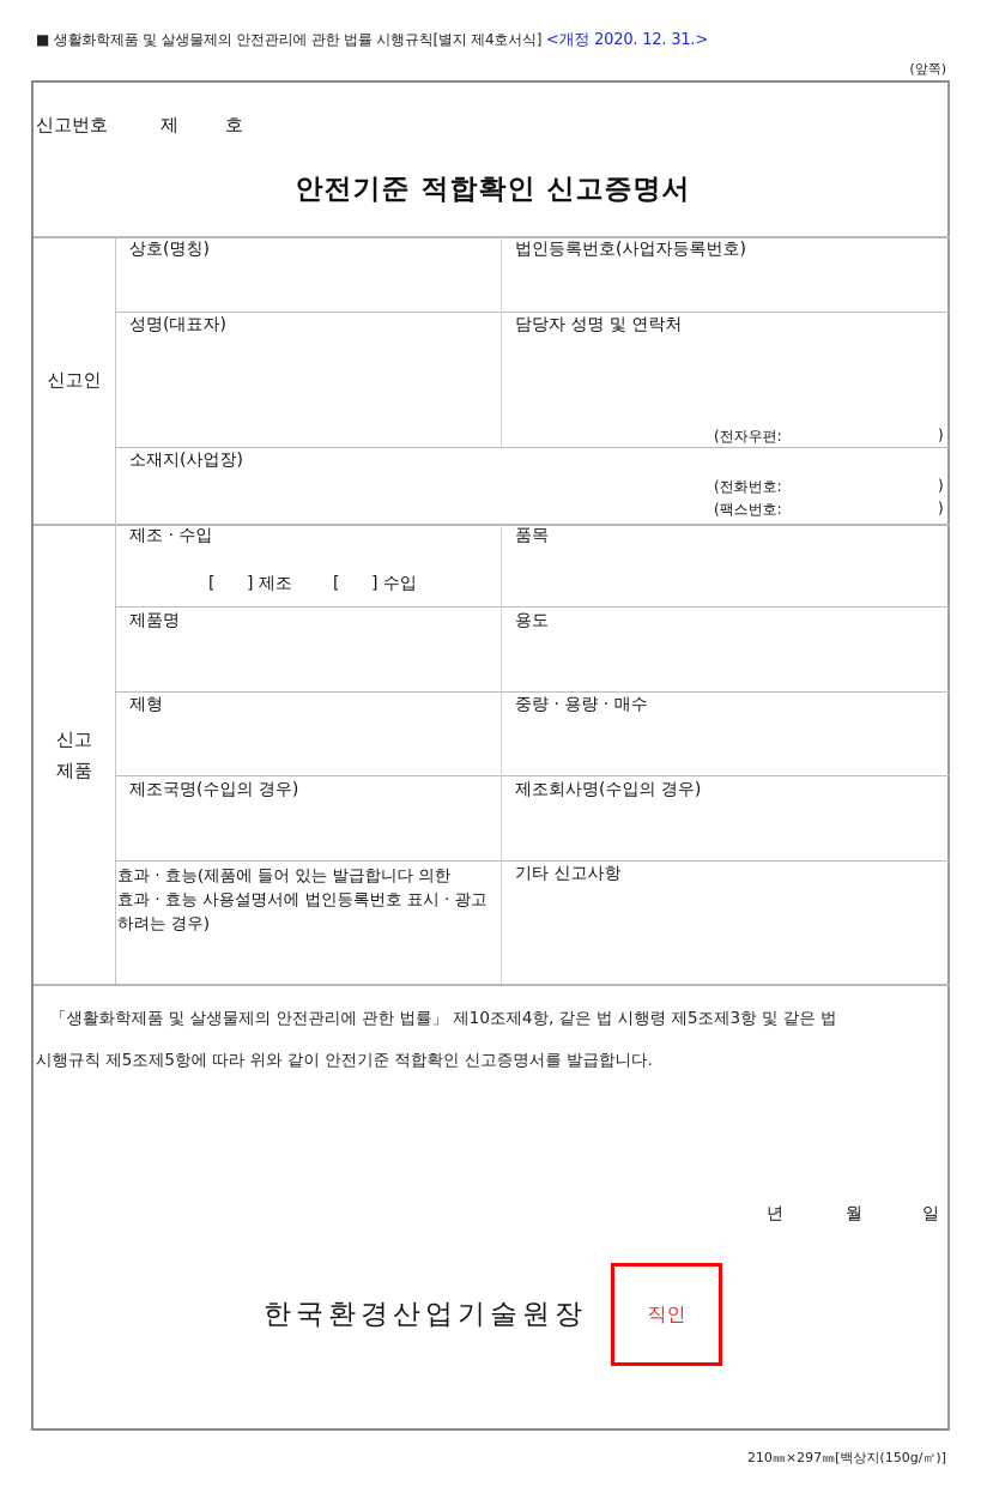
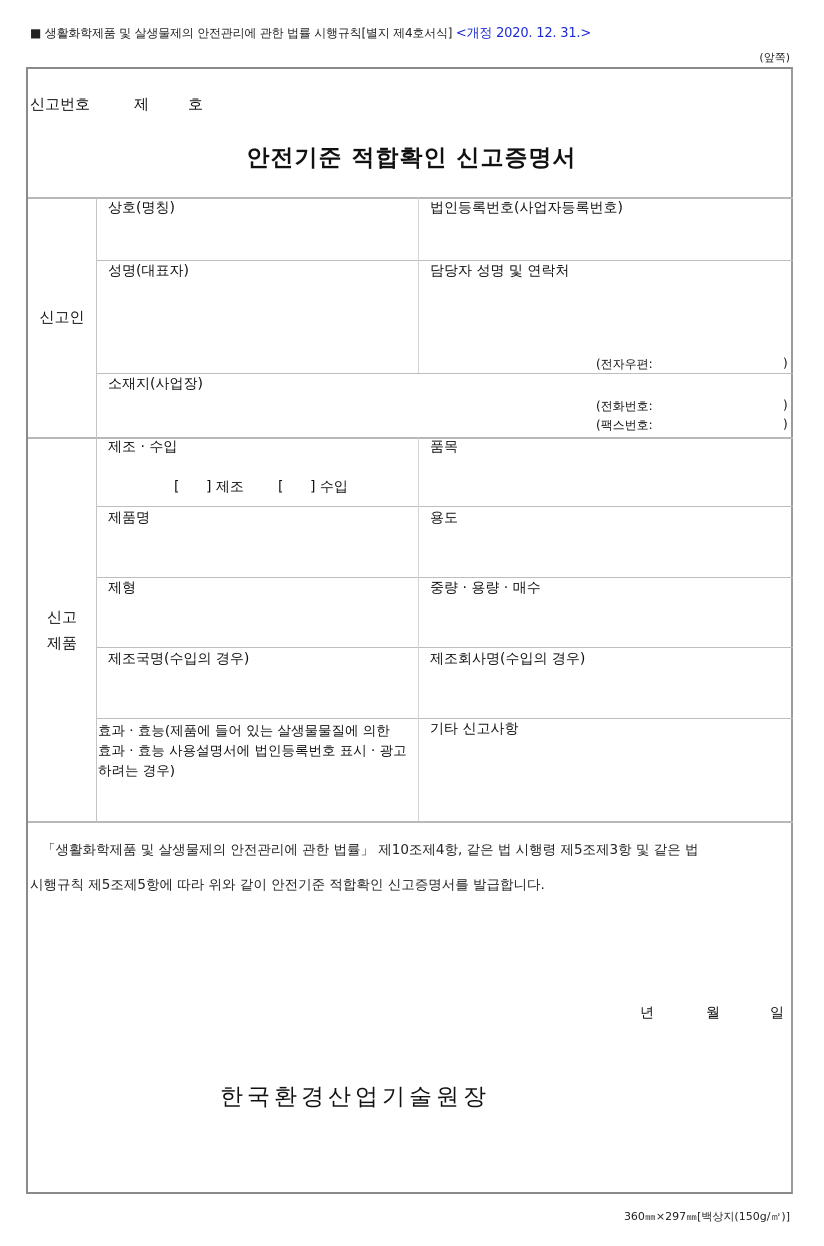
  ■ 생활화학제품 및 살생물제의 안전관리에 관한 법률 시행규칙[별지 제4호서식] <개정 2020. 12. 31.>
  (앞쪽)
  신고번호
  제
  호
  안전기준 적합확인 신고증명서
  신고인
  상호(명칭)
  법인등록번호(사업자등록번호)
  성명(대표자)
  담당자 성명 및 연락처
  (전자우편:
  )
  소재지(사업장)
  (전화번호:
  )
  (팩스번호:
  )
  신고
  제품
  제조 · 수입
  [
  ] 제조
  [
  ] 수입
  품목
  제품명
  용도
  제형
  중량 · 용량 · 매수
  제조국명(수입의 경우)
  제조회사명(수입의 경우)
- 효과 · 효능(제품에 들어 있는 발급합니다 의한
+ 효과 · 효능(제품에 들어 있는 살생물물질에 의한
  효과 · 효능 사용설명서에 법인등록번호 표시 · 광고
  하려는 경우)
  기타 신고사항
  「생활화학제품 및 살생물제의 안전관리에 관한 법률」 제10조제4항, 같은 법 시행령 제5조제3항 및 같은 법
  시행규칙 제5조제5항에 따라 위와 같이 안전기준 적합확인 신고증명서를 발급합니다.
  년
  월
  일
  한국환경산업기술원장
- 직인
- 210㎜×297㎜[백상지(150g/㎡)]
+ 360㎜×297㎜[백상지(150g/㎡)]
